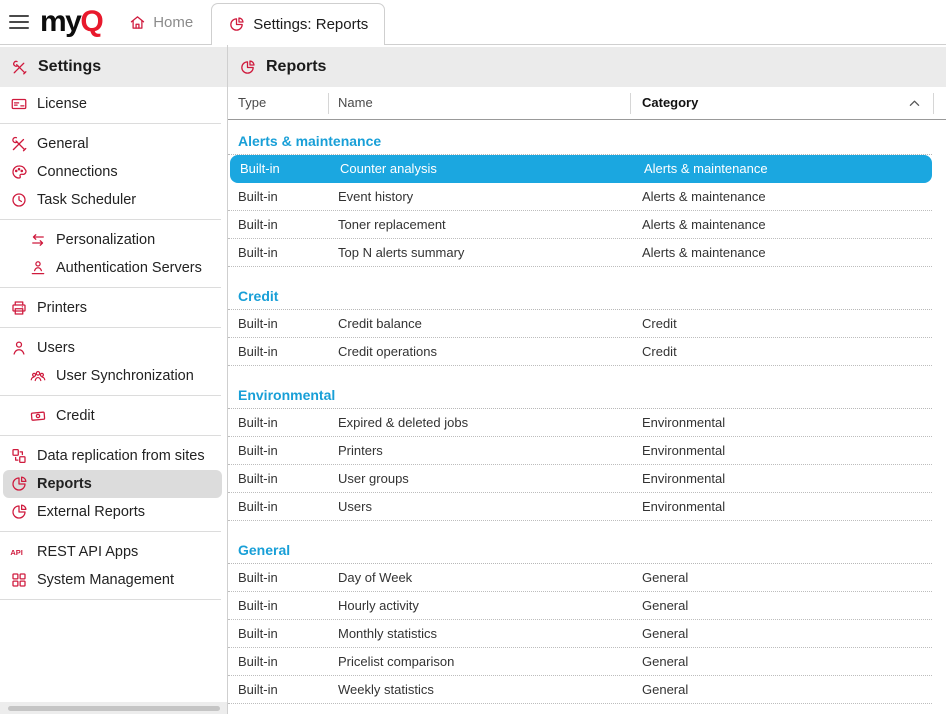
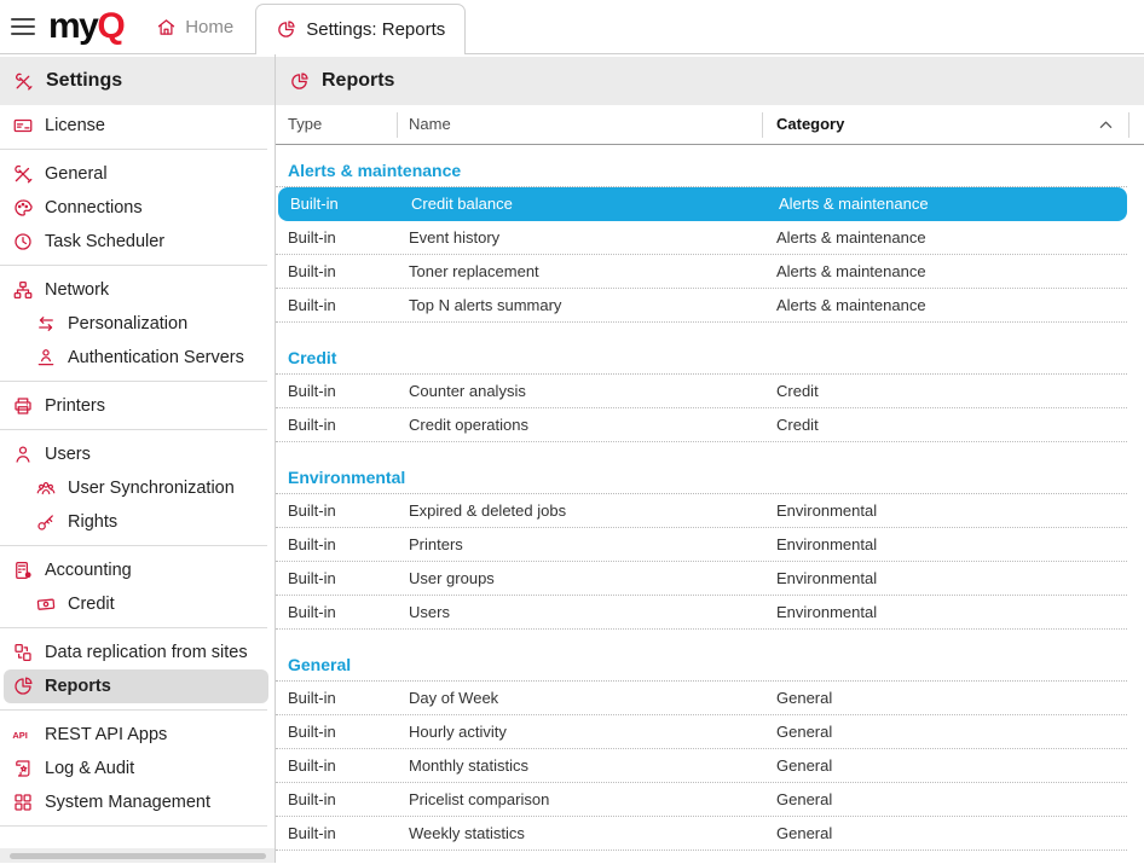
  myQ
  Home
  Settings: Reports
  Settings
  License
  General
  Connections
  Task Scheduler
+ Network
  Personalization
  Authentication Servers
  Printers
  Users
  User Synchronization
+ Rights
+ Accounting
  Credit
  Data replication from sites
  Reports
- External Reports
  API
  REST API Apps
+ Log & Audit
  System Management
  Reports
  Type
  Name
  Category
  Alerts & maintenance
  Built-in
- Counter analysis
+ Credit balance
  Alerts & maintenance
  Built-in
  Event history
  Alerts & maintenance
  Built-in
  Toner replacement
  Alerts & maintenance
  Built-in
  Top N alerts summary
  Alerts & maintenance
  Credit
  Built-in
- Credit balance
+ Counter analysis
  Credit
  Built-in
  Credit operations
  Credit
  Environmental
  Built-in
  Expired & deleted jobs
  Environmental
  Built-in
  Printers
  Environmental
  Built-in
  User groups
  Environmental
  Built-in
  Users
  Environmental
  General
  Built-in
  Day of Week
  General
  Built-in
  Hourly activity
  General
  Built-in
  Monthly statistics
  General
  Built-in
  Pricelist comparison
  General
  Built-in
  Weekly statistics
  General
